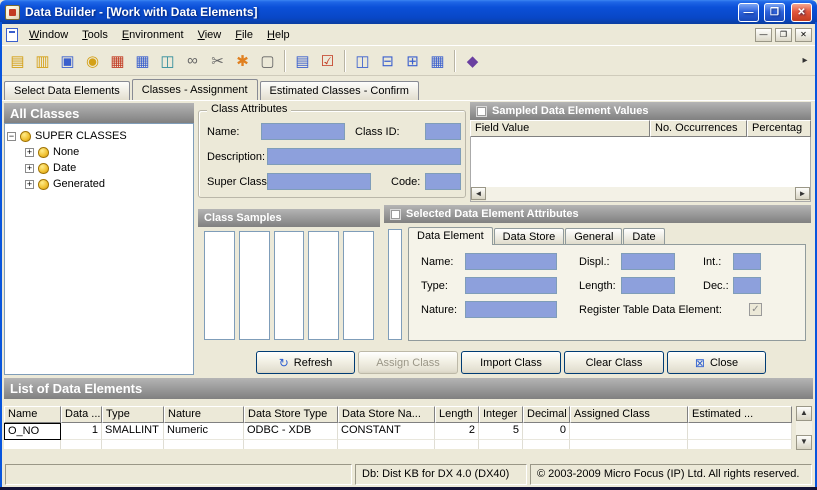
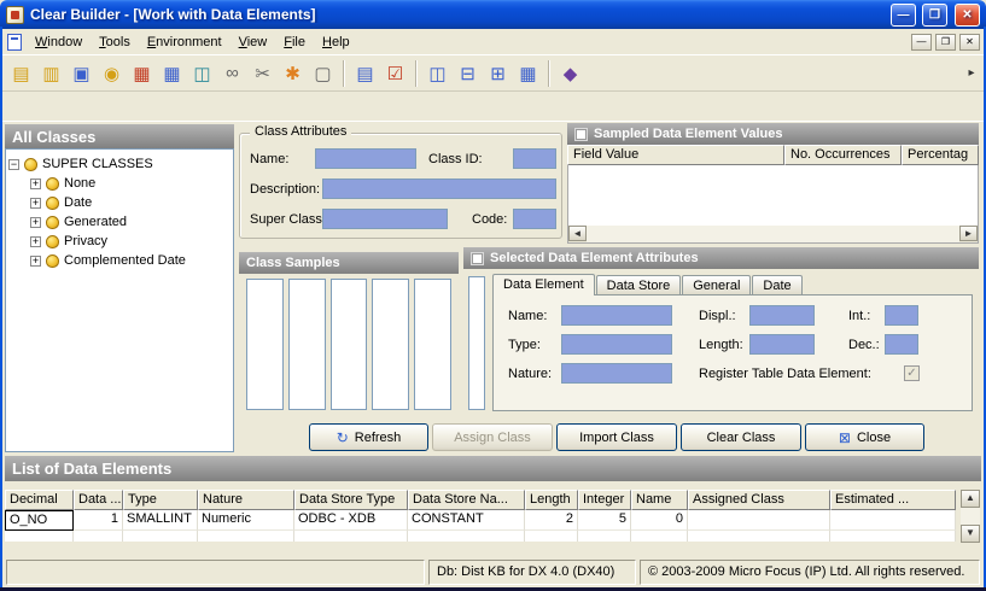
- Data Builder - [Work with Data Elements]
+ Clear Builder - [Work with Data Elements]
  —
  ❐
  ✕
  Window
  Tools
  Environment
  View
  File
  Help
  —
  ❐
  ✕
  ▤
  ▥
  ▣
  ◉
  ▦
  ▦
  ◫
  ∞
  ✂
  ✱
  ▢
  ▤
  ☑
  ◫
  ⊟
  ⊞
  ▦
  ◆
  ▸
- Select Data Elements
- Classes - Assignment
- Estimated Classes - Confirm
  All Classes
  SUPER CLASSES
  None
  Date
  Generated
+ Privacy
+ Complemented Date
  Class Attributes
  Name:
  Class ID:
  Description:
  Super Class
  Code:
  Sampled Data Element Values
  Field Value
  No. Occurrences
  Percentag
  ◄
  ►
  Class Samples
  Selected Data Element Attributes
  Data Element
  Data Store
  General
  Date
  Name:
  Displ.:
  Int.:
  Type:
  Length:
  Dec.:
  Nature:
  Register Table Data Element:
  ✓
  ↻
  Refresh
  Assign Class
  Import Class
  Clear Class
  ⊠
  Close
  List of Data Elements
- Name
+ Decimal
  Data ...
  Type
  Nature
  Data Store Type
  Data Store Na...
  Length
  Integer
- Decimal
+ Name
  Assigned Class
  Estimated ...
  O_NO
  1
  SMALLINT
  Numeric
  ODBC - XDB
  CONSTANT
  2
  5
  0
  ▲
  ▼
  Db: Dist KB for DX 4.0 (DX40)
  © 2003-2009 Micro Focus (IP) Ltd. All rights reserved.
